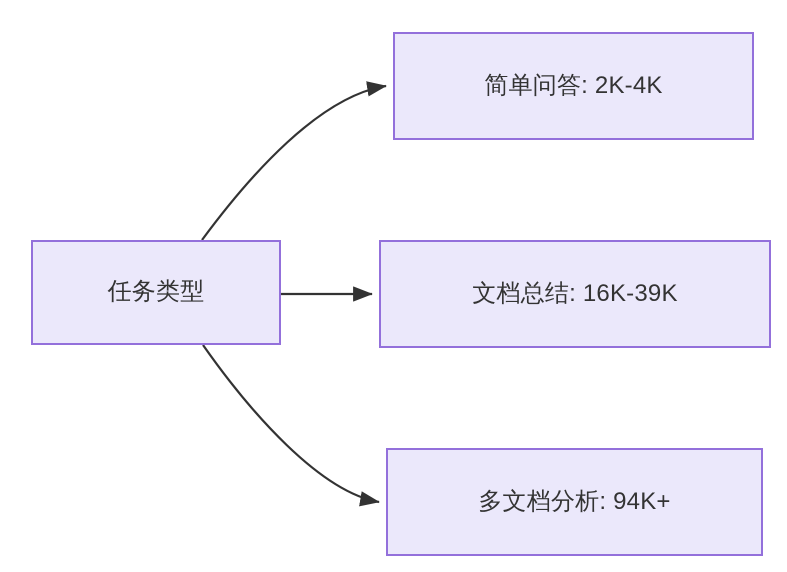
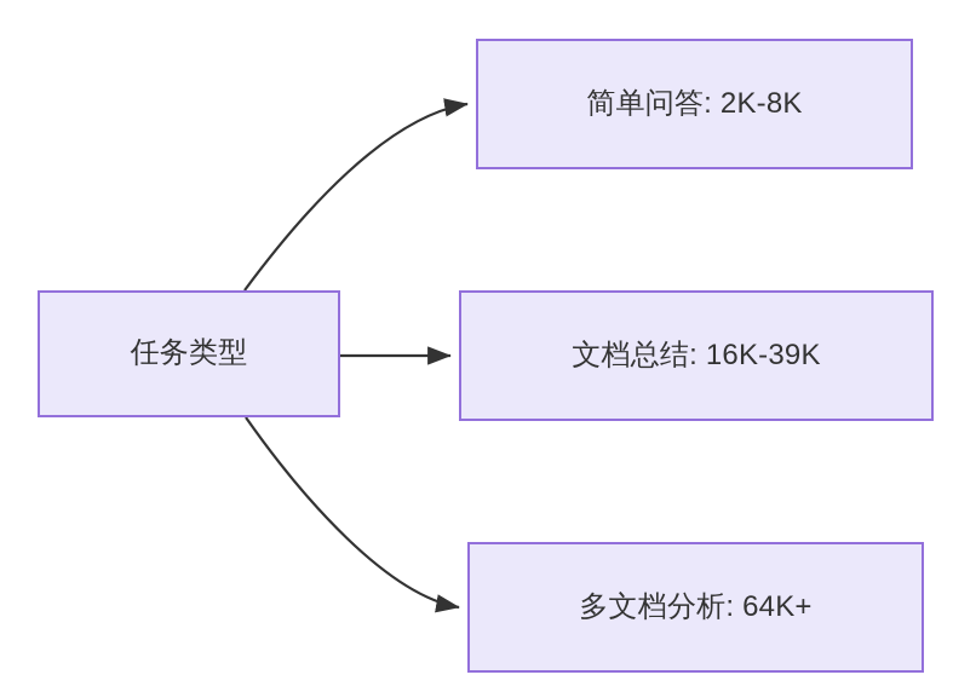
  任务类型
- 简单问答: 2K-4K
+ 简单问答: 2K-8K
  文档总结: 16K-39K
- 多文档分析: 94K+
+ 多文档分析: 64K+
